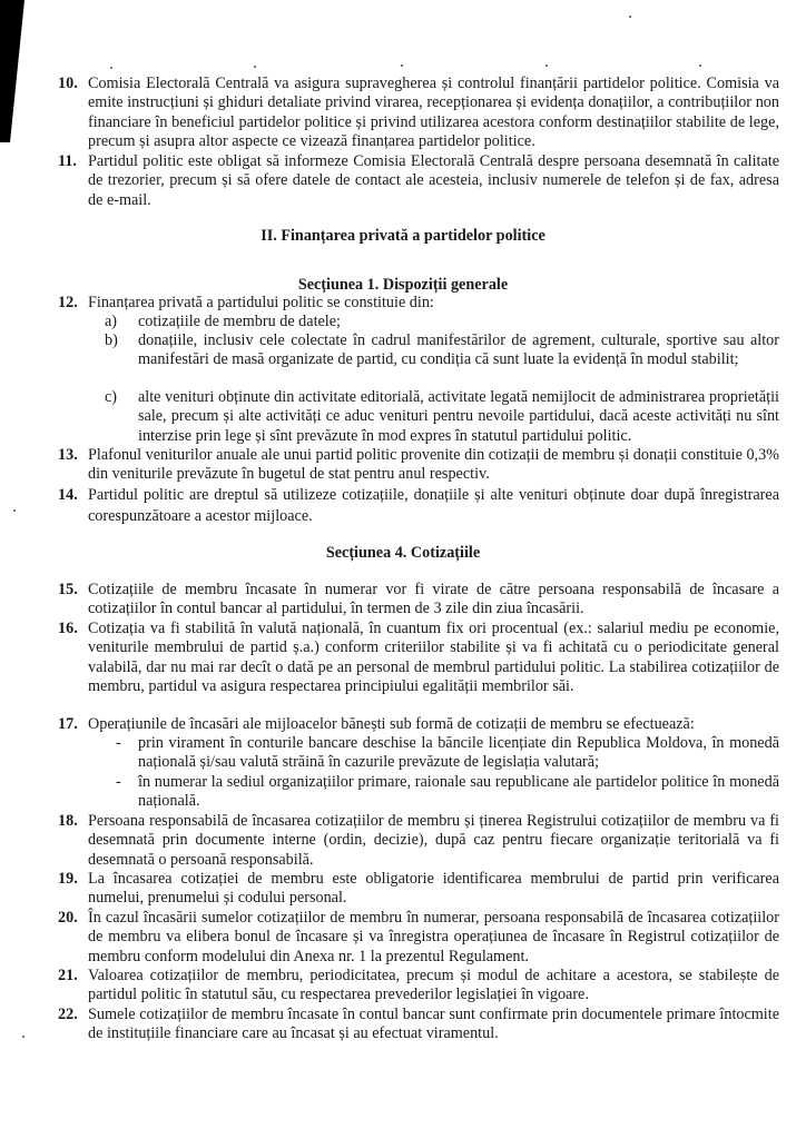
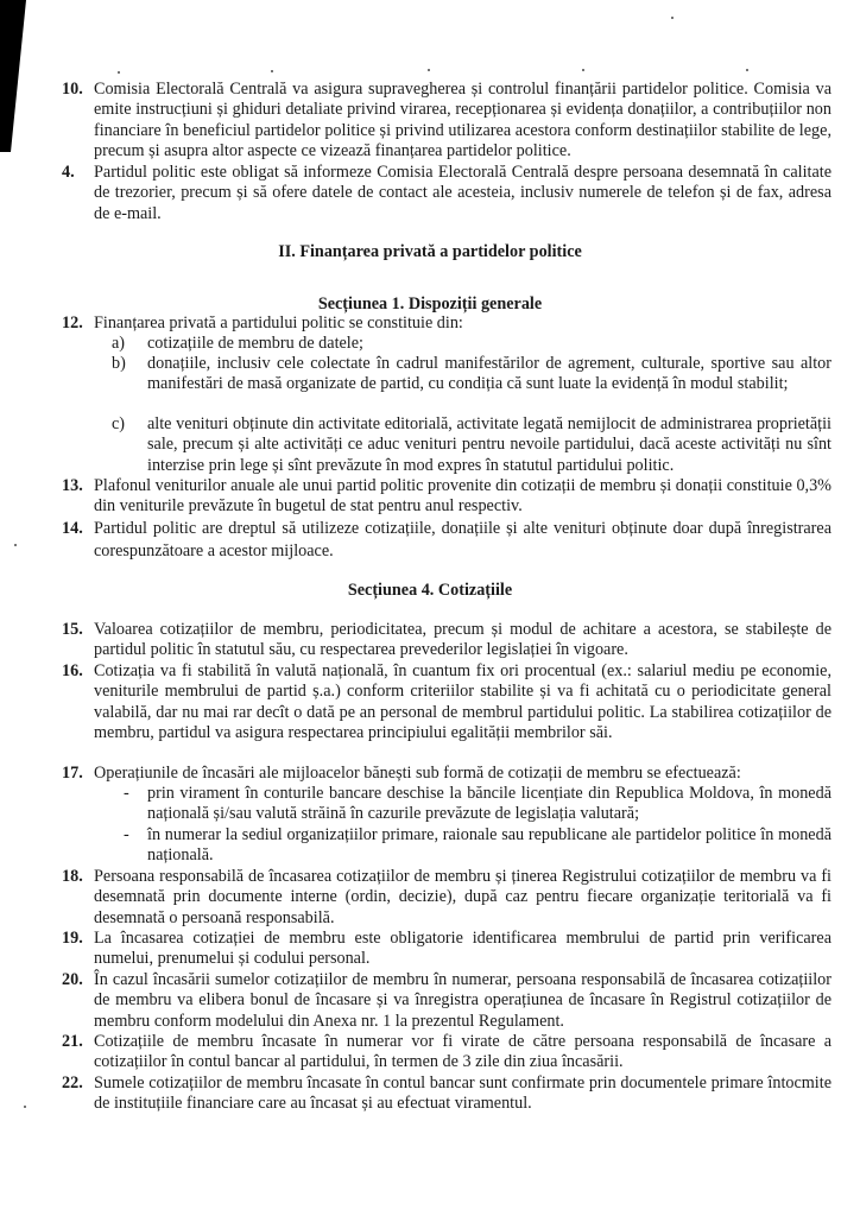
  10.
  Comisia Electorală Centrală va asigura supravegherea și controlul finanțării partidelor politice. Comisia va emite instrucțiuni și ghiduri detaliate privind virarea, recepționarea și evidența donațiilor, a contribuțiilor non financiare în beneficiul partidelor politice și privind utilizarea acestora conform destinațiilor stabilite de lege, precum și asupra altor aspecte ce vizează finanțarea partidelor politice.
- 11.
+ 4.
  Partidul politic este obligat să informeze Comisia Electorală Centrală despre persoana desemnată în calitate de trezorier, precum și să ofere datele de contact ale acesteia, inclusiv numerele de telefon și de fax, adresa de e-mail.
  II. Finanțarea privată a partidelor politice
  Secțiunea 1. Dispoziții generale
  12.
  Finanțarea privată a partidului politic se constituie din:
  a)
  cotizațiile de membru de datele;
  b)
  donațiile, inclusiv cele colectate în cadrul manifestărilor de agrement, culturale, sportive sau altor manifestări de masă organizate de partid, cu condiția că sunt luate la evidență în modul stabilit;
  c)
  alte venituri obținute din activitate editorială, activitate legată nemijlocit de administrarea proprietății sale, precum și alte activități ce aduc venituri pentru nevoile partidului, dacă aceste activități nu sînt interzise prin lege și sînt prevăzute în mod expres în statutul partidului politic.
  13.
  Plafonul veniturilor anuale ale unui partid politic provenite din cotizații de membru și donații constituie 0,3% din veniturile prevăzute în bugetul de stat pentru anul respectiv.
  14.
  Partidul politic are dreptul să utilizeze cotizațiile, donațiile și alte venituri obținute doar după înregistrarea corespunzătoare a acestor mijloace.
  Secțiunea 4. Cotizațiile
  15.
- Cotizațiile de membru încasate în numerar vor fi virate de către persoana responsabilă de încasare a cotizațiilor în contul bancar al partidului, în termen de 3 zile din ziua încasării.
+ Valoarea cotizațiilor de membru, periodicitatea, precum și modul de achitare a acestora, se stabilește de partidul politic în statutul său, cu respectarea prevederilor legislației în vigoare.
  16.
  Cotizația va fi stabilită în valută națională, în cuantum fix ori procentual (ex.: salariul mediu pe economie, veniturile membrului de partid ș.a.) conform criteriilor stabilite și va fi achitată cu o periodicitate general valabilă, dar nu mai rar decît o dată pe an personal de membrul partidului politic. La stabilirea cotizațiilor de membru, partidul va asigura respectarea principiului egalității membrilor săi.
  17.
  Operațiunile de încasări ale mijloacelor bănești sub formă de cotizații de membru se efectuează:
  -
  prin virament în conturile bancare deschise la băncile licențiate din Republica Moldova, în monedă națională și/sau valută străină în cazurile prevăzute de legislația valutară;
  -
  în numerar la sediul organizațiilor primare, raionale sau republicane ale partidelor politice în monedă națională.
  18.
  Persoana responsabilă de încasarea cotizațiilor de membru și ținerea Registrului cotizațiilor de membru va fi desemnată prin documente interne (ordin, decizie), după caz pentru fiecare organizație teritorială va fi desemnată o persoană responsabilă.
  19.
  La încasarea cotizației de membru este obligatorie identificarea membrului de partid prin verificarea numelui, prenumelui și codului personal.
  20.
  În cazul încasării sumelor cotizațiilor de membru în numerar, persoana responsabilă de încasarea cotizațiilor de membru va elibera bonul de încasare și va înregistra operațiunea de încasare în Registrul cotizațiilor de membru conform modelului din Anexa nr. 1 la prezentul Regulament.
  21.
- Valoarea cotizațiilor de membru, periodicitatea, precum și modul de achitare a acestora, se stabilește de partidul politic în statutul său, cu respectarea prevederilor legislației în vigoare.
+ Cotizațiile de membru încasate în numerar vor fi virate de către persoana responsabilă de încasare a cotizațiilor în contul bancar al partidului, în termen de 3 zile din ziua încasării.
  22.
  Sumele cotizațiilor de membru încasate în contul bancar sunt confirmate prin documentele primare întocmite de instituțiile financiare care au încasat și au efectuat viramentul.
